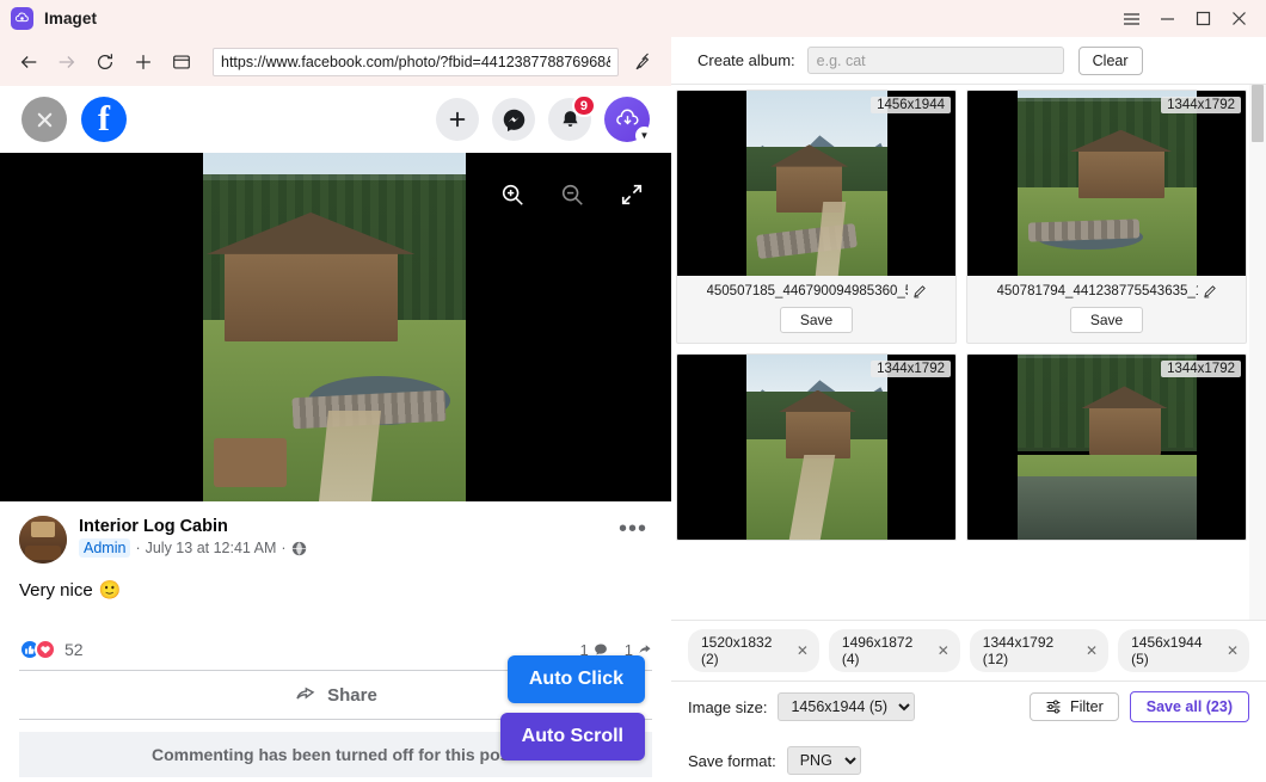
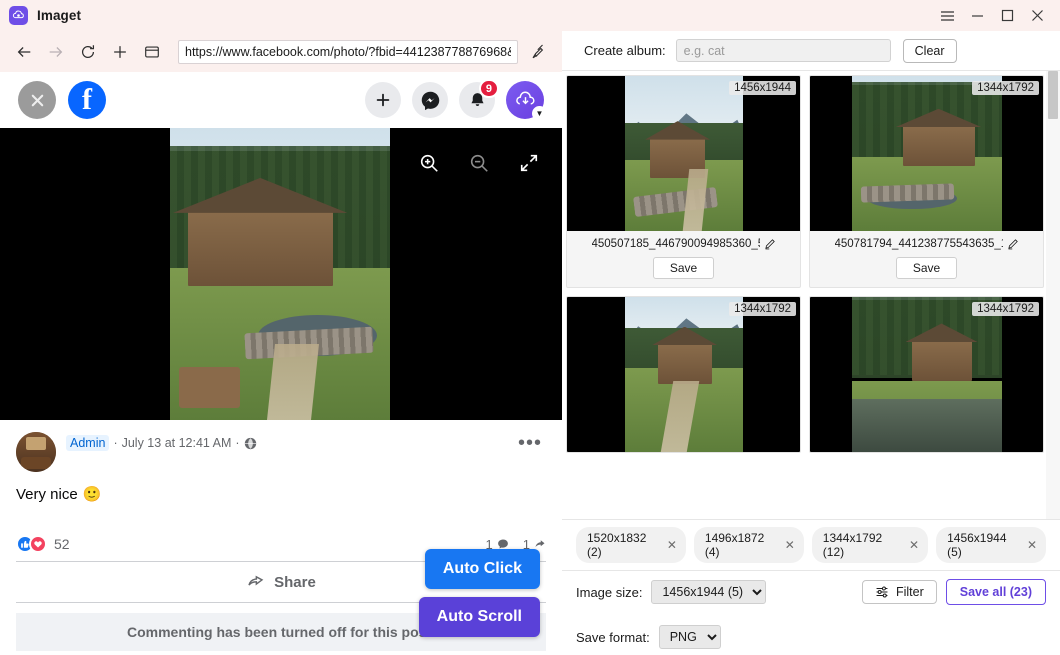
  Imaget
  https://www.facebook.com/photo/?fbid=441238778876968
  f
  9
  ▼
- Interior Log Cabin
  Admin
  ·
  July 13 at 12:41 AM
  ·
  •••
  Very nice
  🙂
  52
  1
  1
  Share
  Commenting has been turned off for this po
  Auto Click
  Auto Scroll
  Create album:
  e.g. cat
  Clear
  1456x1944
  450507185_446790094985360_
  Save
  1344x1792
  450781794_441238775543635_
  Save
  1344x1792
  1344x1792
  1520x1832 (2)
  ✕
  1496x1872 (4)
  ✕
  1344x1792 (12)
  ✕
  1456x1944 (5)
  ✕
  Image size:
  1456x1944 (5)
  Filter
  Save all (23)
  Save format:
  PNG
